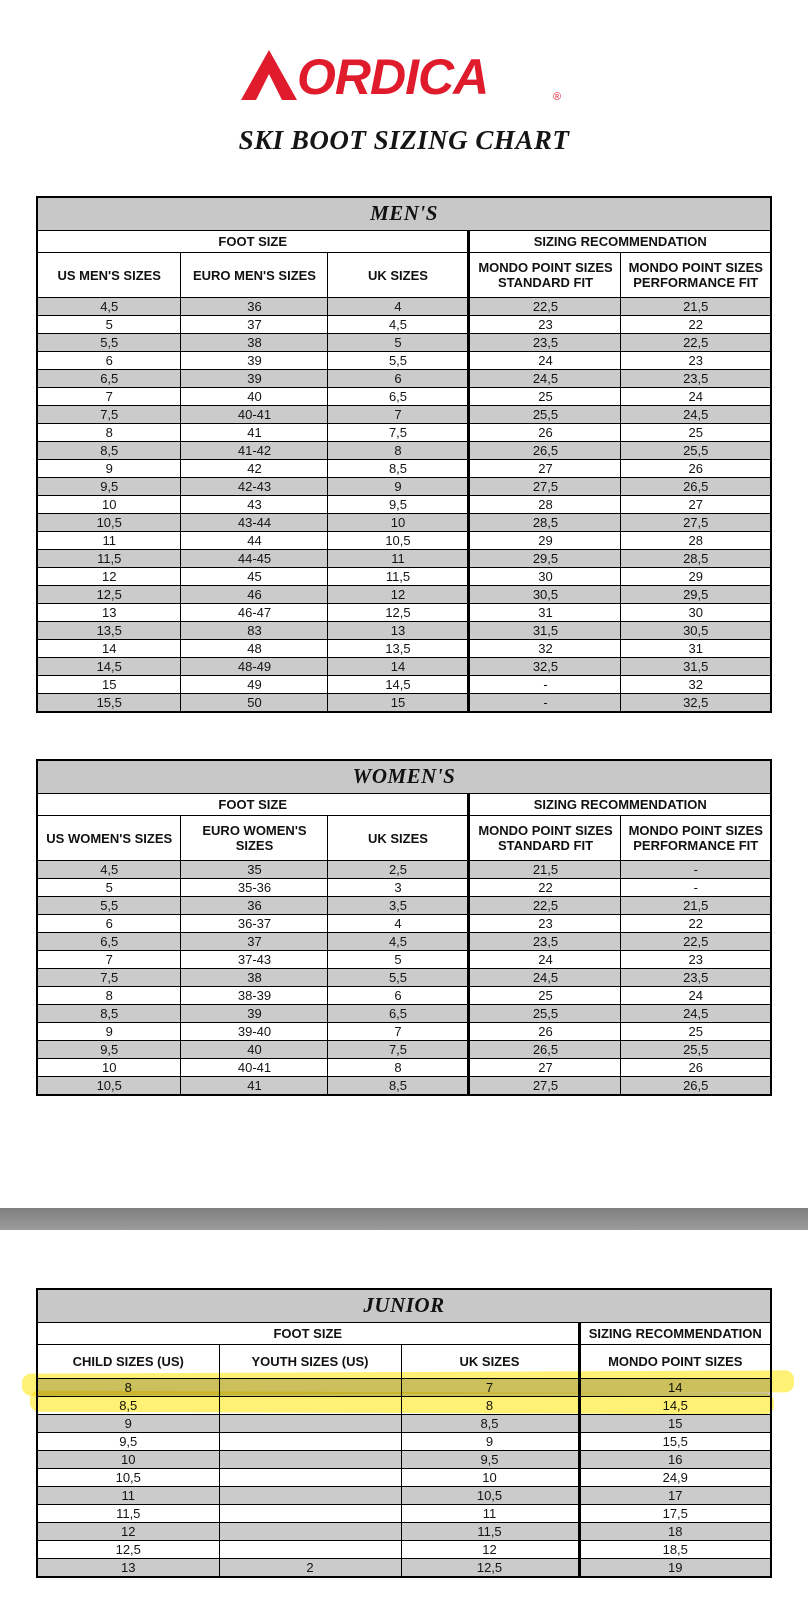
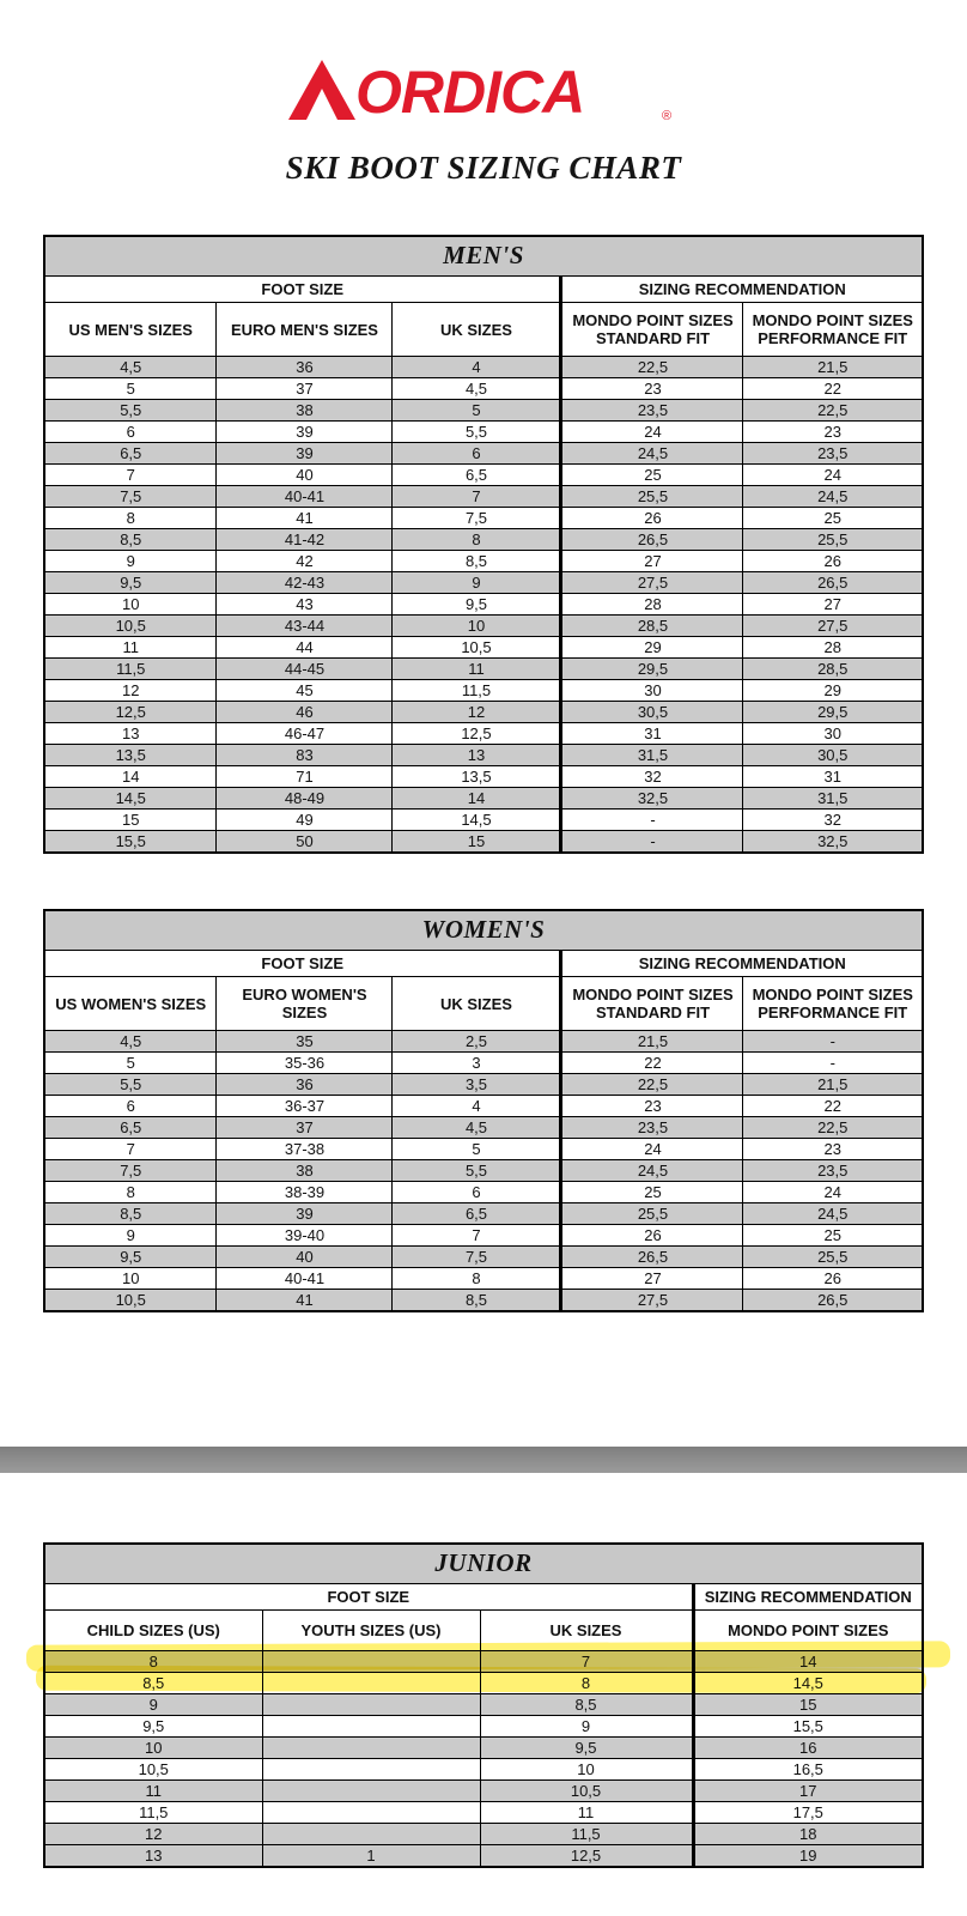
  ORDICA
  ®
  SKI BOOT SIZING CHART
  MEN'S
  FOOT SIZE	SIZING RECOMMENDATION
  US MEN'S SIZES	EURO MEN'S SIZES	UK SIZES	MONDO POINT SIZES STANDARD FIT	MONDO POINT SIZES PERFORMANCE FIT
  4,5	36	4	22,5	21,5
  5	37	4,5	23	22
  5,5	38	5	23,5	22,5
  6	39	5,5	24	23
  6,5	39	6	24,5	23,5
  7	40	6,5	25	24
  7,5	40-41	7	25,5	24,5
  8	41	7,5	26	25
  8,5	41-42	8	26,5	25,5
  9	42	8,5	27	26
  9,5	42-43	9	27,5	26,5
  10	43	9,5	28	27
  10,5	43-44	10	28,5	27,5
  11	44	10,5	29	28
  11,5	44-45	11	29,5	28,5
  12	45	11,5	30	29
  12,5	46	12	30,5	29,5
  13	46-47	12,5	31	30
  13,5	83	13	31,5	30,5
- 14	48	13,5	32	31
+ 14	71	13,5	32	31
  14,5	48-49	14	32,5	31,5
  15	49	14,5	-	32
  15,5	50	15	-	32,5
  WOMEN'S
  FOOT SIZE	SIZING RECOMMENDATION
  US WOMEN'S SIZES	EURO WOMEN'S SIZES	UK SIZES	MONDO POINT SIZES STANDARD FIT	MONDO POINT SIZES PERFORMANCE FIT
  4,5	35	2,5	21,5	-
  5	35-36	3	22	-
  5,5	36	3,5	22,5	21,5
  6	36-37	4	23	22
  6,5	37	4,5	23,5	22,5
- 7	37-43	5	24	23
+ 7	37-38	5	24	23
  7,5	38	5,5	24,5	23,5
  8	38-39	6	25	24
  8,5	39	6,5	25,5	24,5
  9	39-40	7	26	25
  9,5	40	7,5	26,5	25,5
  10	40-41	8	27	26
  10,5	41	8,5	27,5	26,5
  JUNIOR
  FOOT SIZE	SIZING RECOMMENDATION
  CHILD SIZES (US)	YOUTH SIZES (US)	UK SIZES	MONDO POINT SIZES
  8		7	14
  8,5		8	14,5
  9		8,5	15
  9,5		9	15,5
  10		9,5	16
- 10,5		10	24,9
+ 10,5		10	16,5
  11		10,5	17
  11,5		11	17,5
  12		11,5	18
- 12,5		12	18,5
- 13	2	12,5	19
+ 13	1	12,5	19
